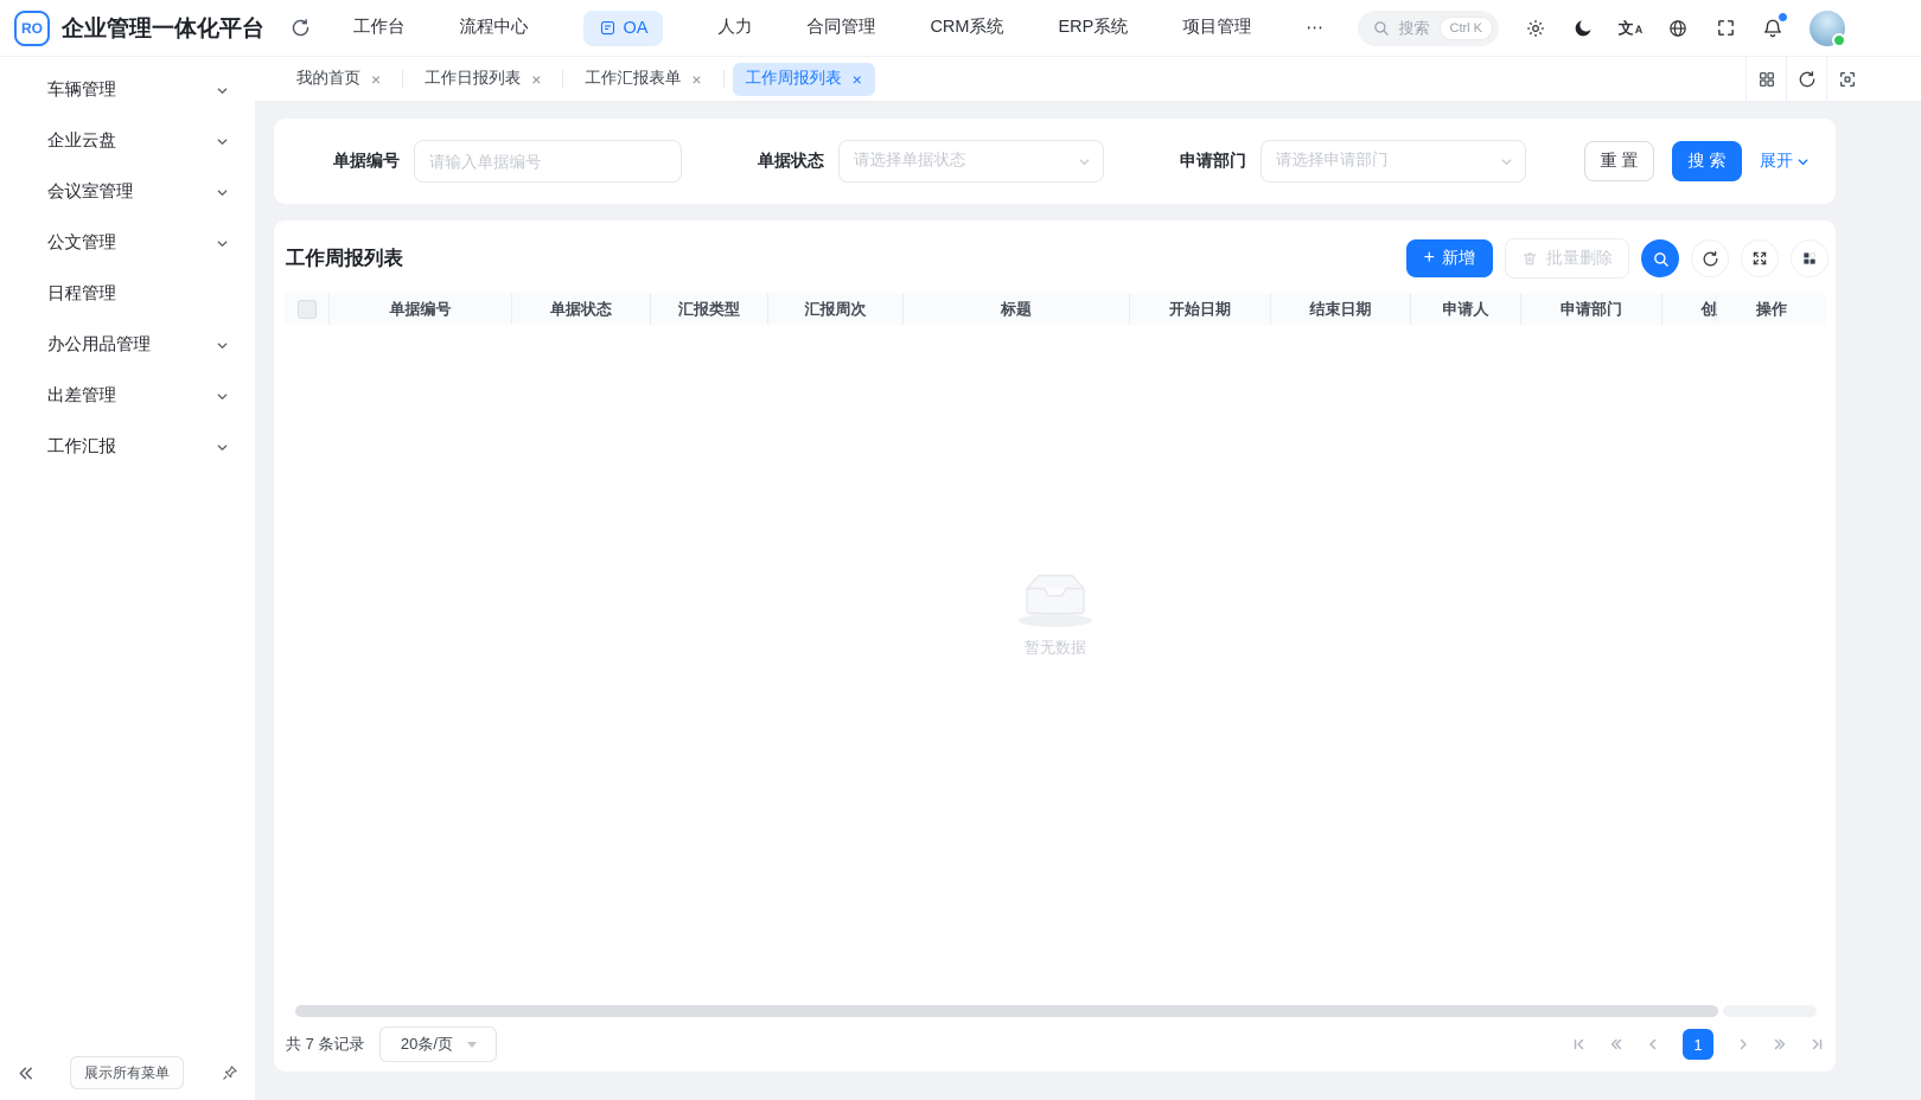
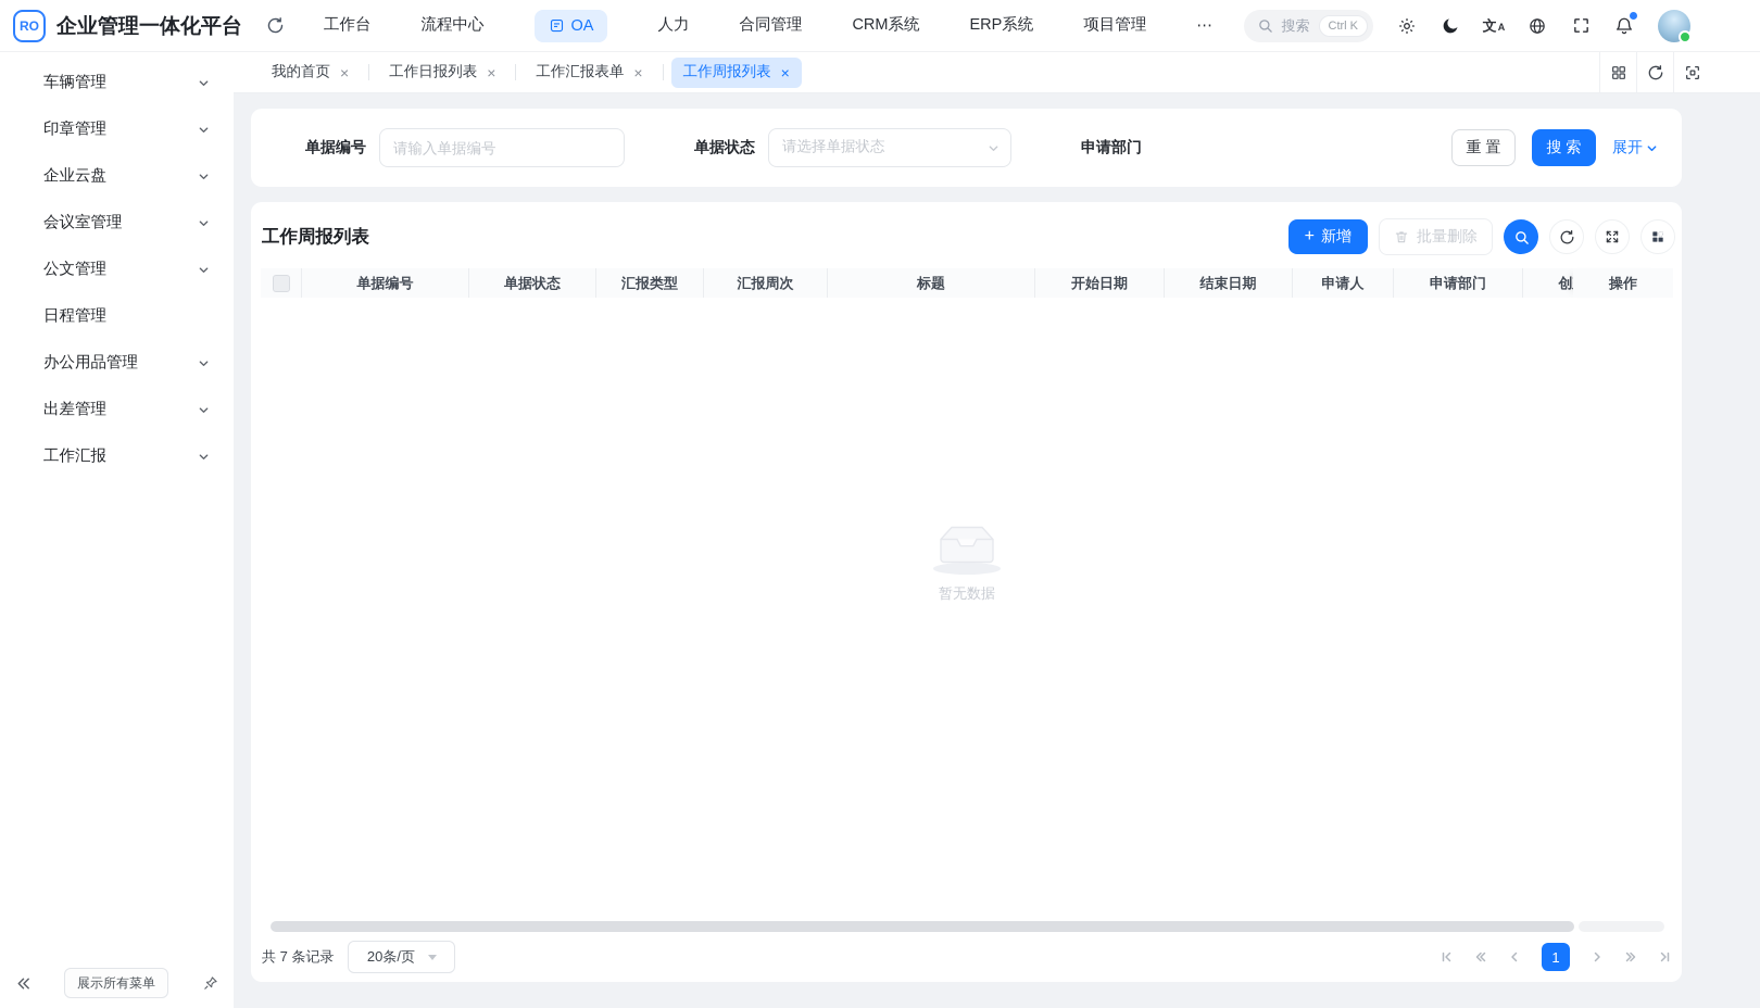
  RO
  企业管理一体化平台
  工作台
  流程中心
  OA
  人力
  合同管理
  CRM系统
  ERP系统
  项目管理
  ⋯
  搜索
  Ctrl K
  文
  A
  车辆管理
+ 印章管理
  企业云盘
  会议室管理
  公文管理
  日程管理
  办公用品管理
  出差管理
  工作汇报
  展示所有菜单
  我的首页
  ×
  工作日报列表
  ×
  工作汇报表单
  ×
  工作周报列表
  ×
  单据编号
  请输入单据编号
  单据状态
  请选择单据状态
  申请部门
- 请选择申请部门
  重 置
  搜 索
  展开
  工作周报列表
  +
  新增
  批量删除
  单据编号
  单据状态
  汇报类型
  汇报周次
  标题
  开始日期
  结束日期
  申请人
  申请部门
  操作
  暂无数据
  共 7 条记录
  20条/页
  1
